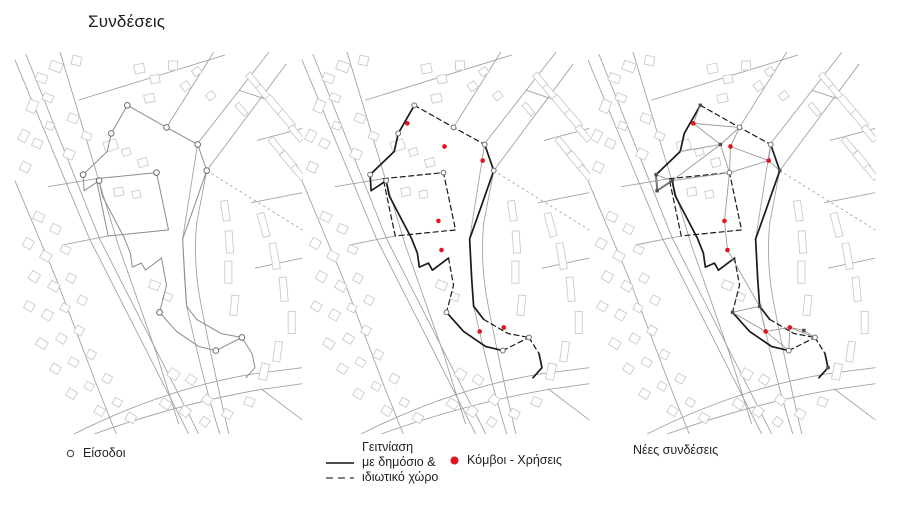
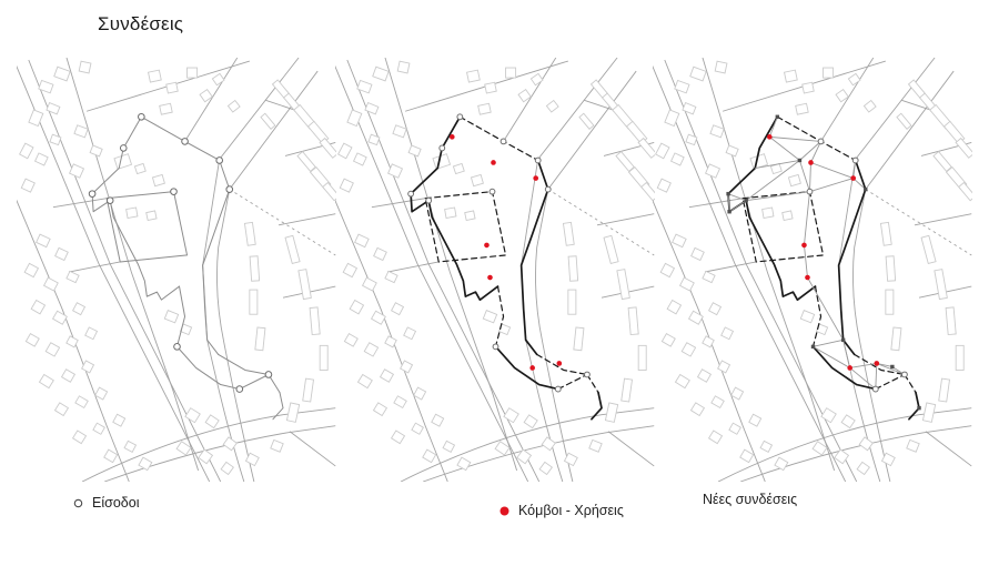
  Συνδέσεις
  Είσοδοι
- Γειτνίαση
- με δημόσιο &
- ιδιωτικό χώρο
  Κόμβοι - Χρήσεις
  Νέες συνδέσεις
